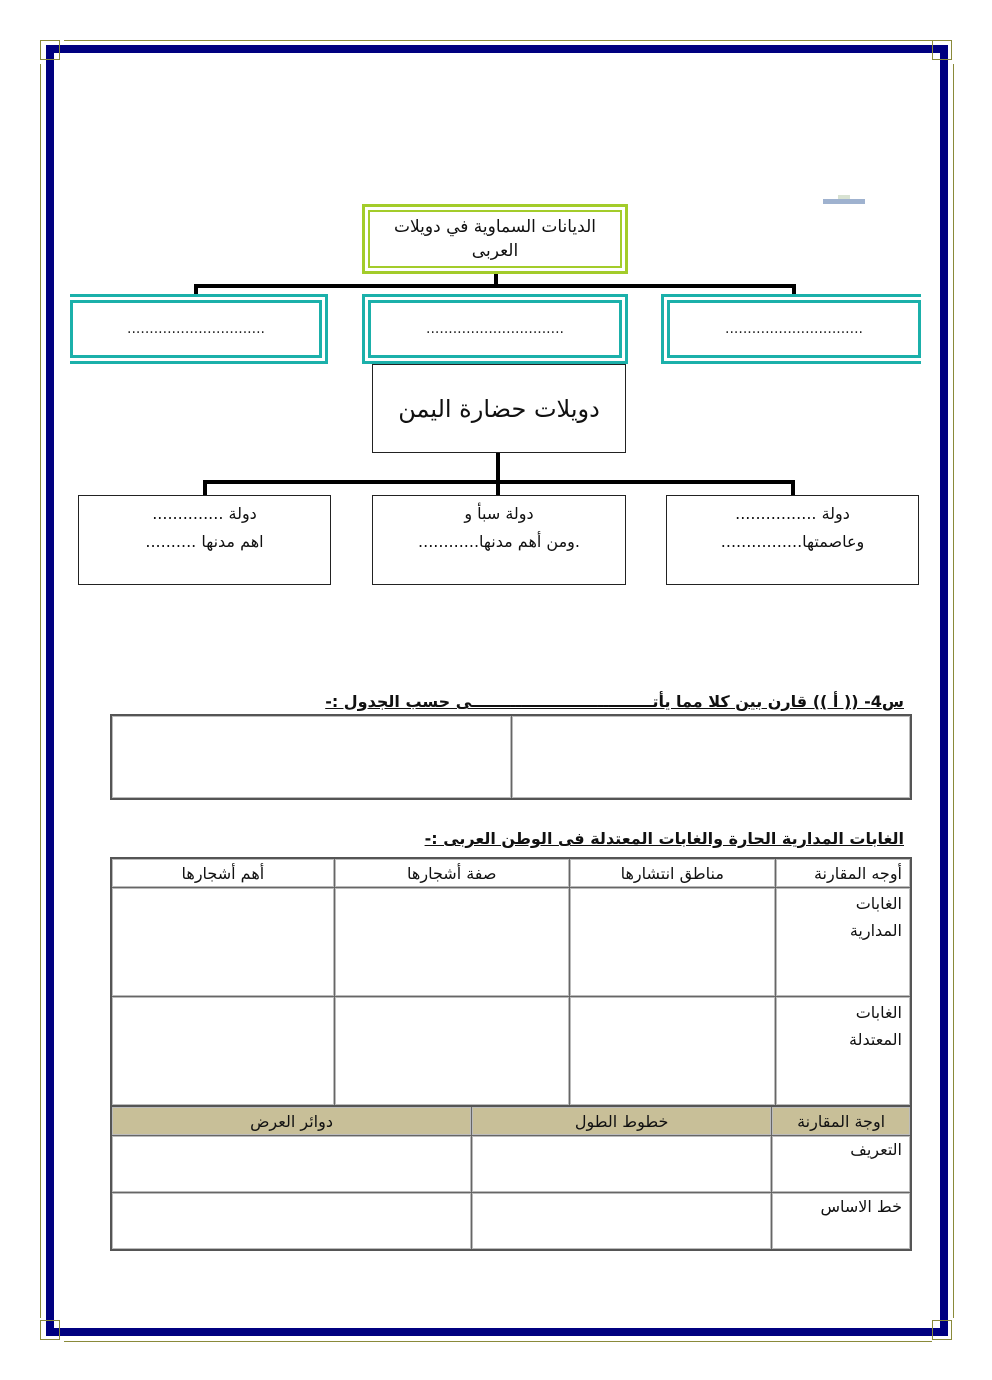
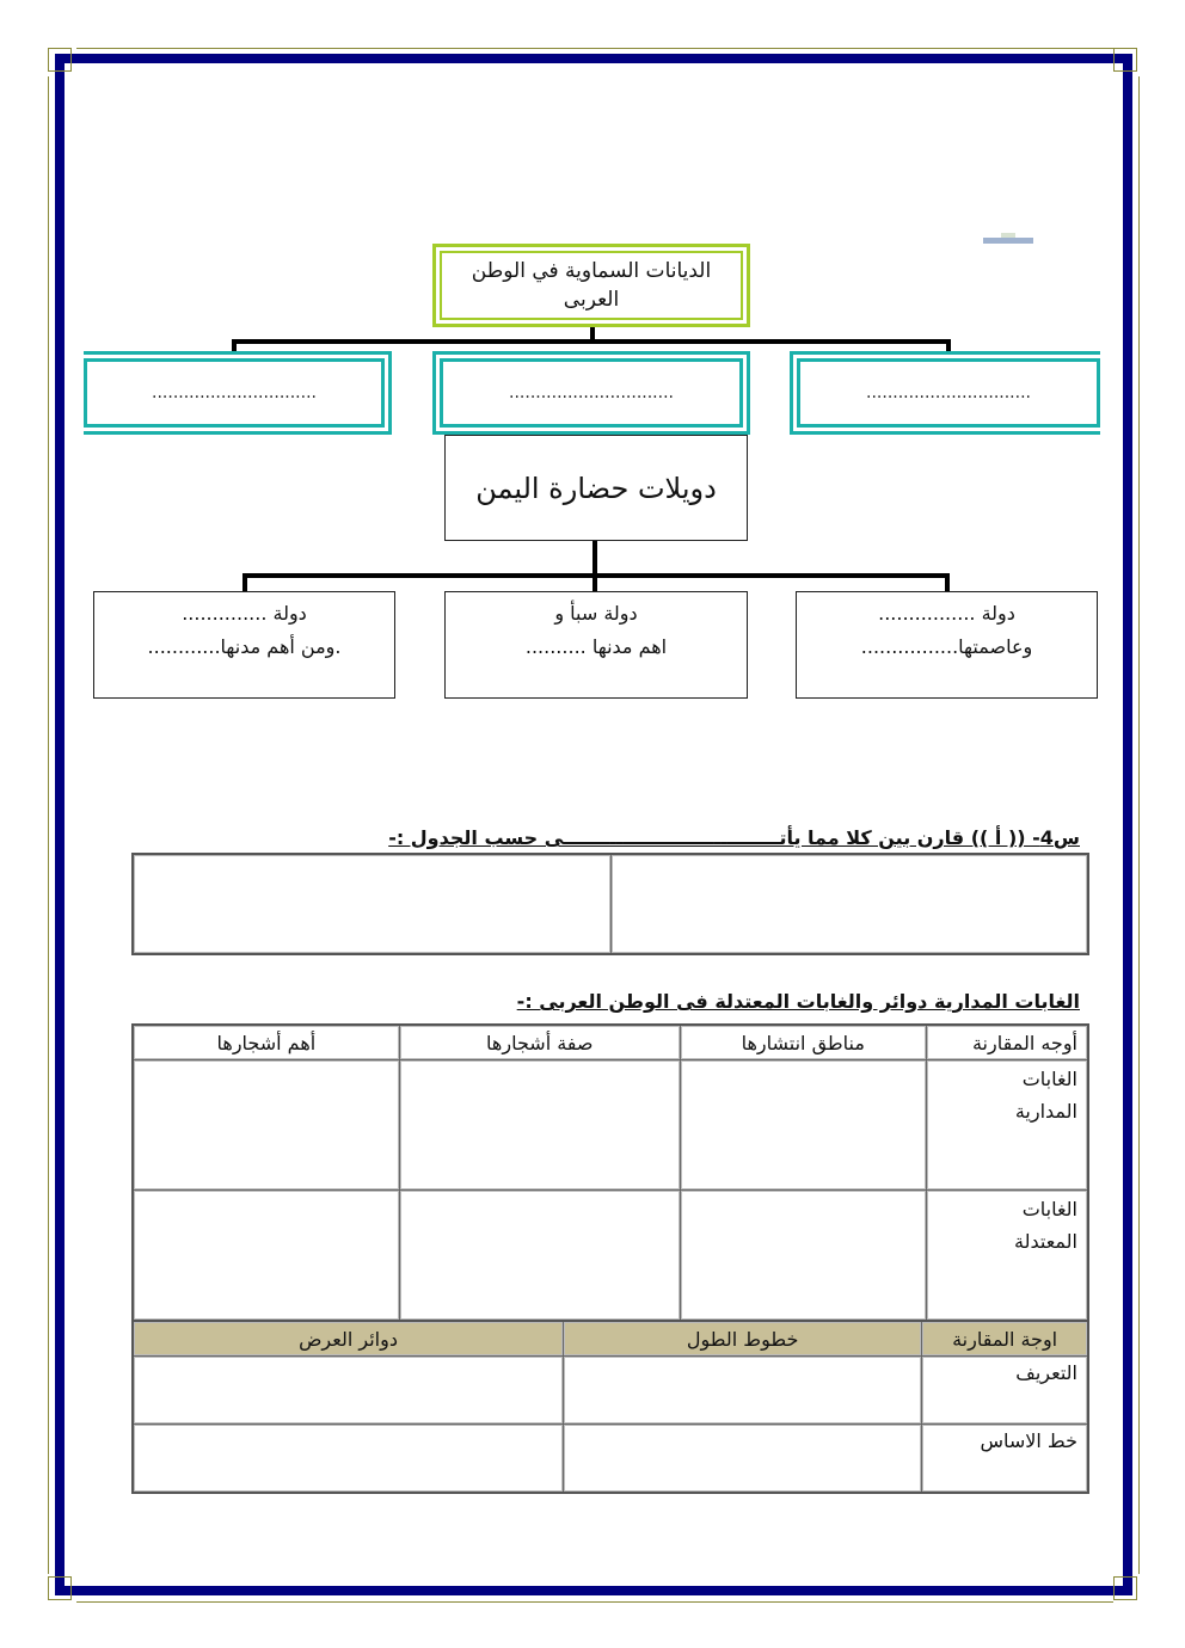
- الديانات السماوية في دويلات العربى
+ الديانات السماوية في الوطن العربى
  ...............................
  ...............................
  ...............................
  دويلات حضارة اليمن
  دولة ................
  وعاصمتها................
  دولة سبأ و
- .ومن أهم مدنها............
+ اهم مدنها ..........
  دولة ..............
- اهم مدنها ..........
+ .ومن أهم مدنها............
  س4- (( أ )) قارن بين كلا مما يأتـــــــــــــــــــــــــــــــــى حسب الجدول :-
- الغابات المدارية الحارة والغابات المعتدلة فى الوطن العربى :-
+ الغابات المدارية دوائر والغابات المعتدلة فى الوطن العربى :-
  أوجه المقارنة	مناطق انتشارها	صفة أشجارها	أهم أشجارها
  الغابات المدارية
  الغابات المعتدلة
  اوجة المقارنة	خطوط الطول	دوائر العرض
  التعريف
  خط الاساس
